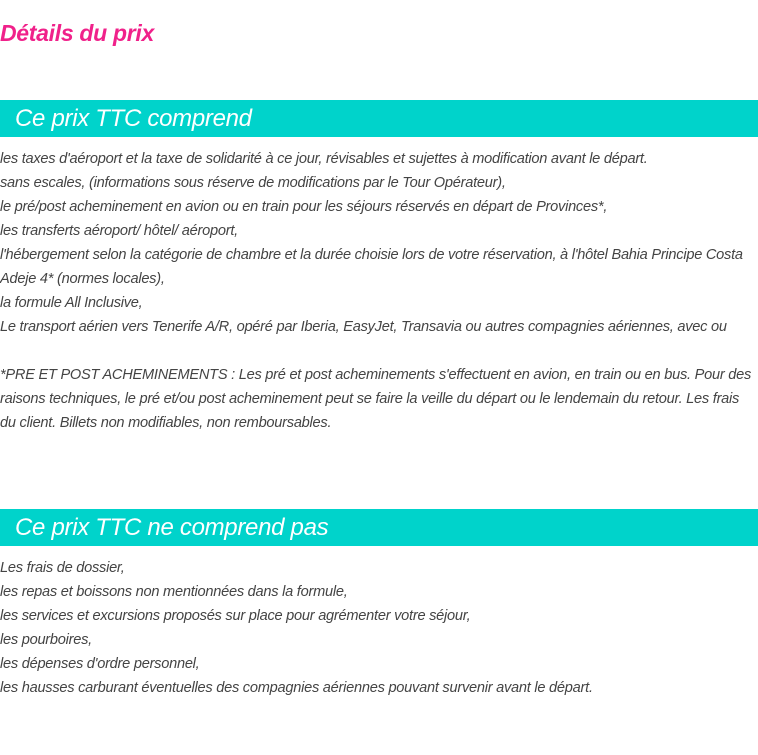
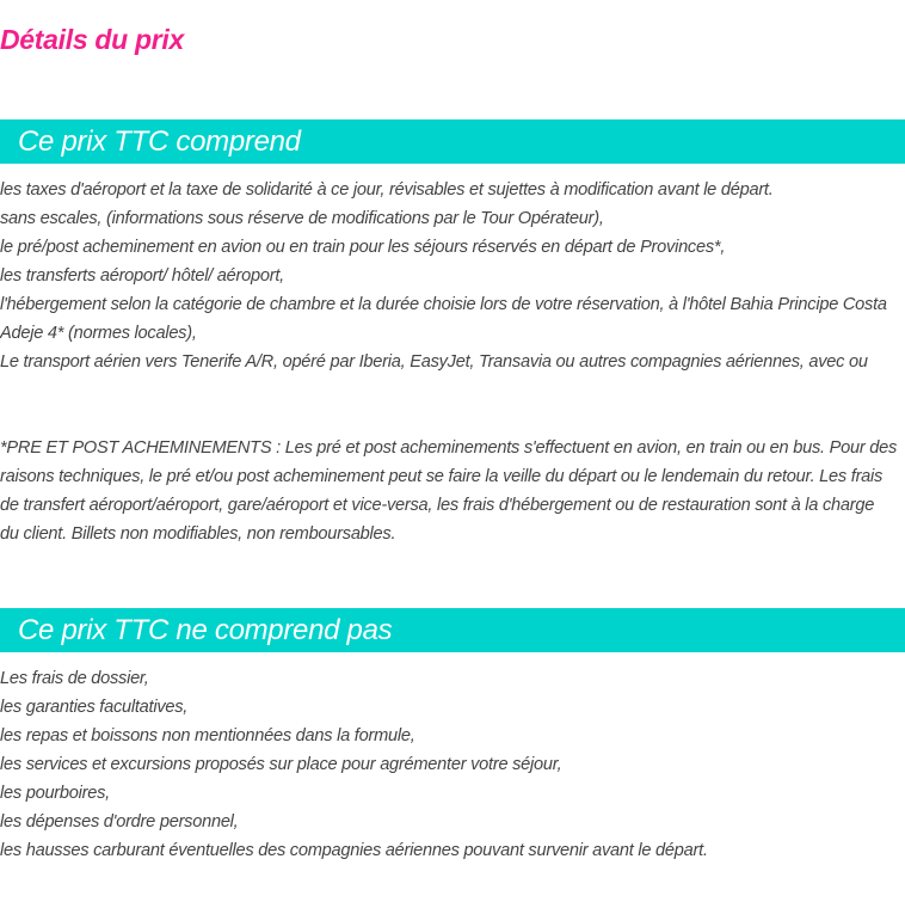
  Détails du prix
  Ce prix TTC comprend
  les taxes d'aéroport et la taxe de solidarité à ce jour, révisables et sujettes à modification avant le départ.
  sans escales, (informations sous réserve de modifications par le Tour Opérateur),
  le pré/post acheminement en avion ou en train pour les séjours réservés en départ de Provinces*,
  les transferts aéroport/ hôtel/ aéroport,
  l'hébergement selon la catégorie de chambre et la durée choisie lors de votre réservation, à l'hôtel Bahia Principe Costa
  Adeje 4* (normes locales),
- la formule All Inclusive,
  Le transport aérien vers Tenerife A/R, opéré par Iberia, EasyJet, Transavia ou autres compagnies aériennes, avec ou
  *PRE ET POST ACHEMINEMENTS : Les pré et post acheminements s'effectuent en avion, en train ou en bus. Pour des
  raisons techniques, le pré et/ou post acheminement peut se faire la veille du départ ou le lendemain du retour. Les frais
+ de transfert aéroport/aéroport, gare/aéroport et vice-versa, les frais d'hébergement ou de restauration sont à la charge
  du client. Billets non modifiables, non remboursables.
  Ce prix TTC ne comprend pas
  Les frais de dossier,
+ les garanties facultatives,
  les repas et boissons non mentionnées dans la formule,
  les services et excursions proposés sur place pour agrémenter votre séjour,
  les pourboires,
  les dépenses d'ordre personnel,
  les hausses carburant éventuelles des compagnies aériennes pouvant survenir avant le départ.
